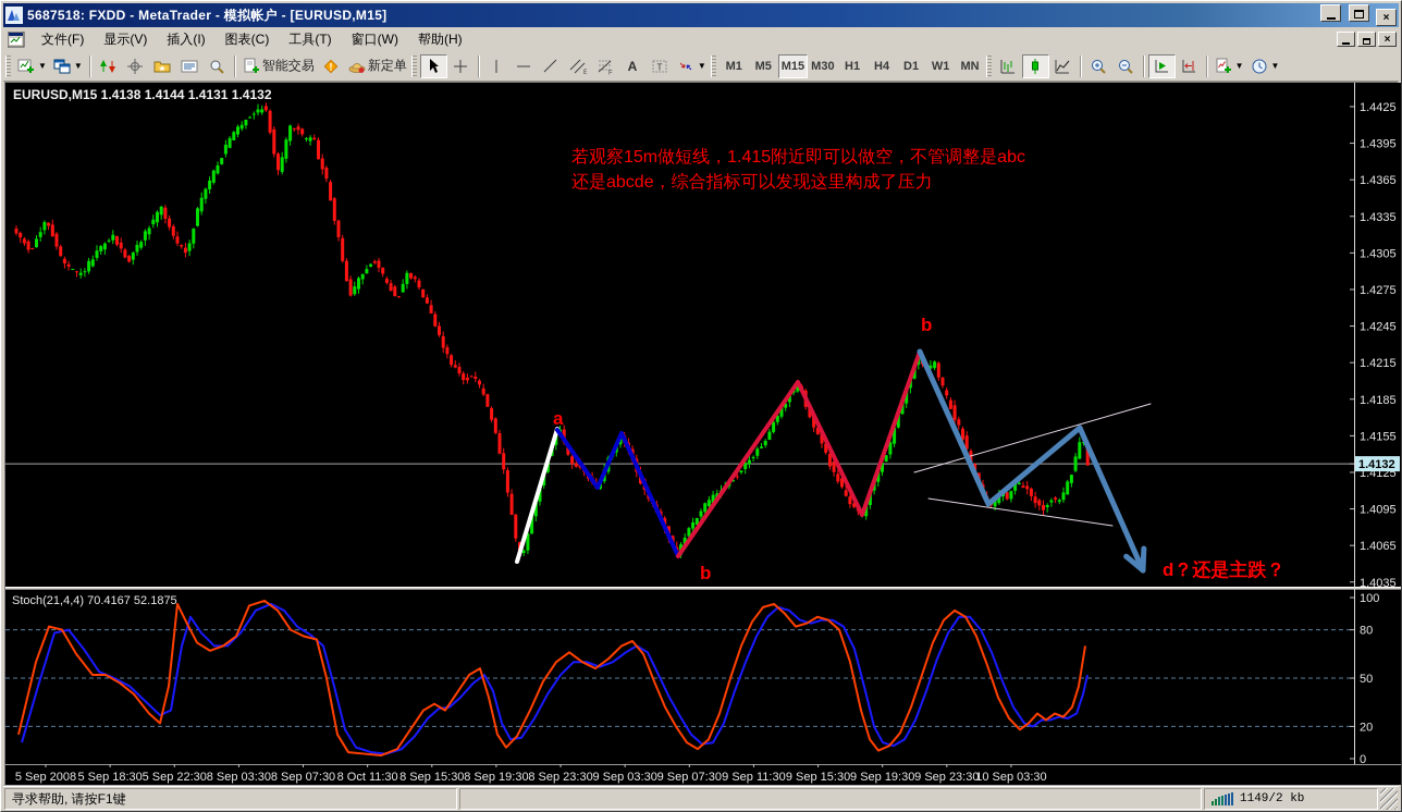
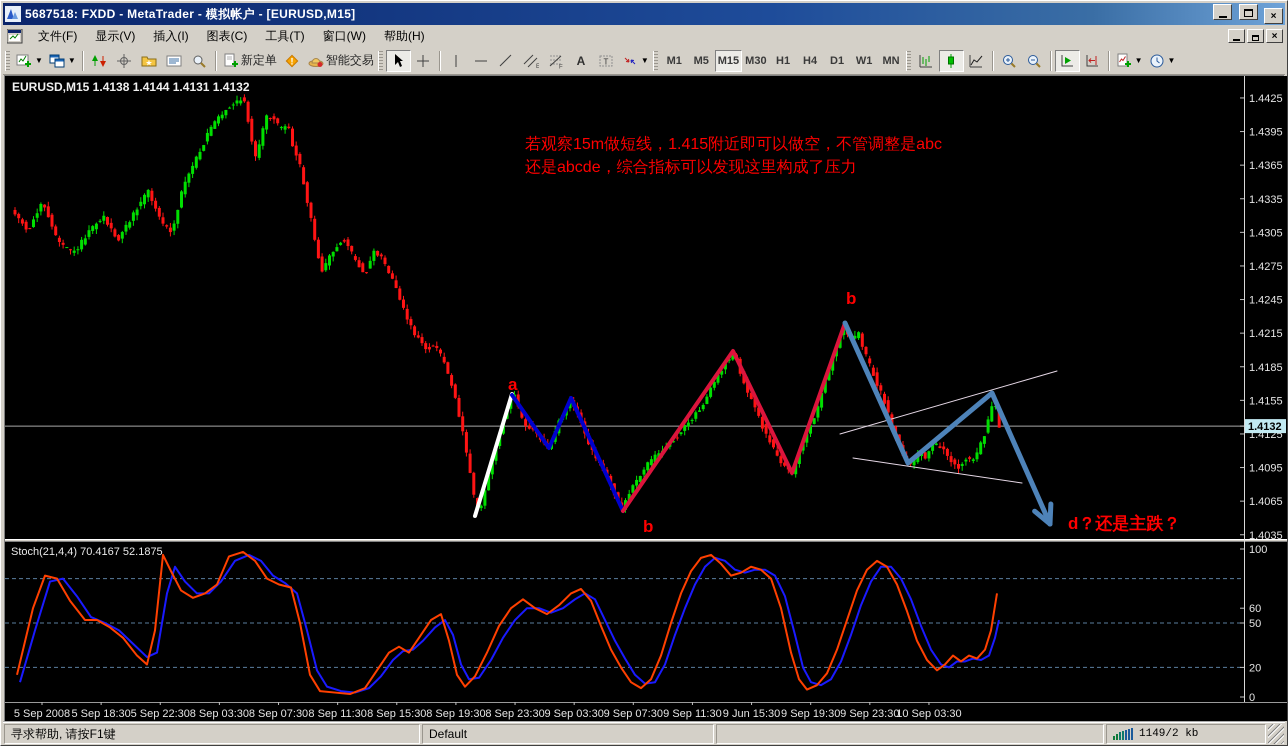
  5687518: FXDD - MetaTrader - 模拟帐户 - [EURUSD,M15]
  ×
  文件(F)
  显示(V)
  插入(I)
  图表(C)
  工具(T)
  窗口(W)
  帮助(H)
  ×
  ▼
  ▼
  ★
- 智能交易
+ 新定单
  !
- 新定单
+ 智能交易
  A
  T
  ▼
  M1
  M5
  M15
  M30
  H1
  H4
  D1
  W1
  MN
  ▼
  ▼
  1.4425
  1.4395
  1.4365
  1.4335
  1.4305
  1.4275
  1.4245
  1.4215
  1.4185
  1.4155
  1.4125
  1.4095
  1.4065
  1.4035
  1.4132
  100
- 80
+ 60
  50
  20
  0
  5 Sep 2008
  5 Sep 18:30
  5 Sep 22:30
  8 Sep 03:30
  8 Sep 07:30
- 8 Oct 11:30
+ 8 Sep 11:30
  8 Sep 15:30
  8 Sep 19:30
  8 Sep 23:30
  9 Sep 03:30
  9 Sep 07:30
  9 Sep 11:30
- 9 Sep 15:30
+ 9 Jun 15:30
  9 Sep 19:30
  9 Sep 23:30
  10 Sep 03:30
  EURUSD,M15 1.4138 1.4144 1.4131 1.4132
  Stoch(21,4,4) 70.4167 52.1875
  若观察15m做短线，1.415附近即可以做空，不管调整是abc
  还是abcde，综合指标可以发现这里构成了压力
  a
  b
  b
  d？还是主跌？
  寻求帮助, 请按F1键
+ Default
  1149/2 kb
